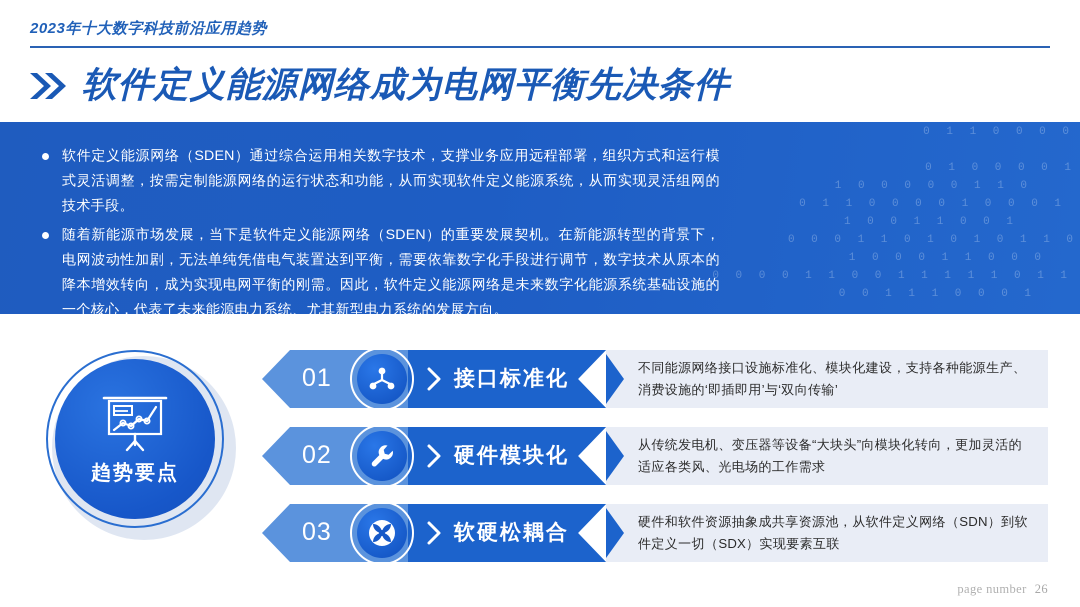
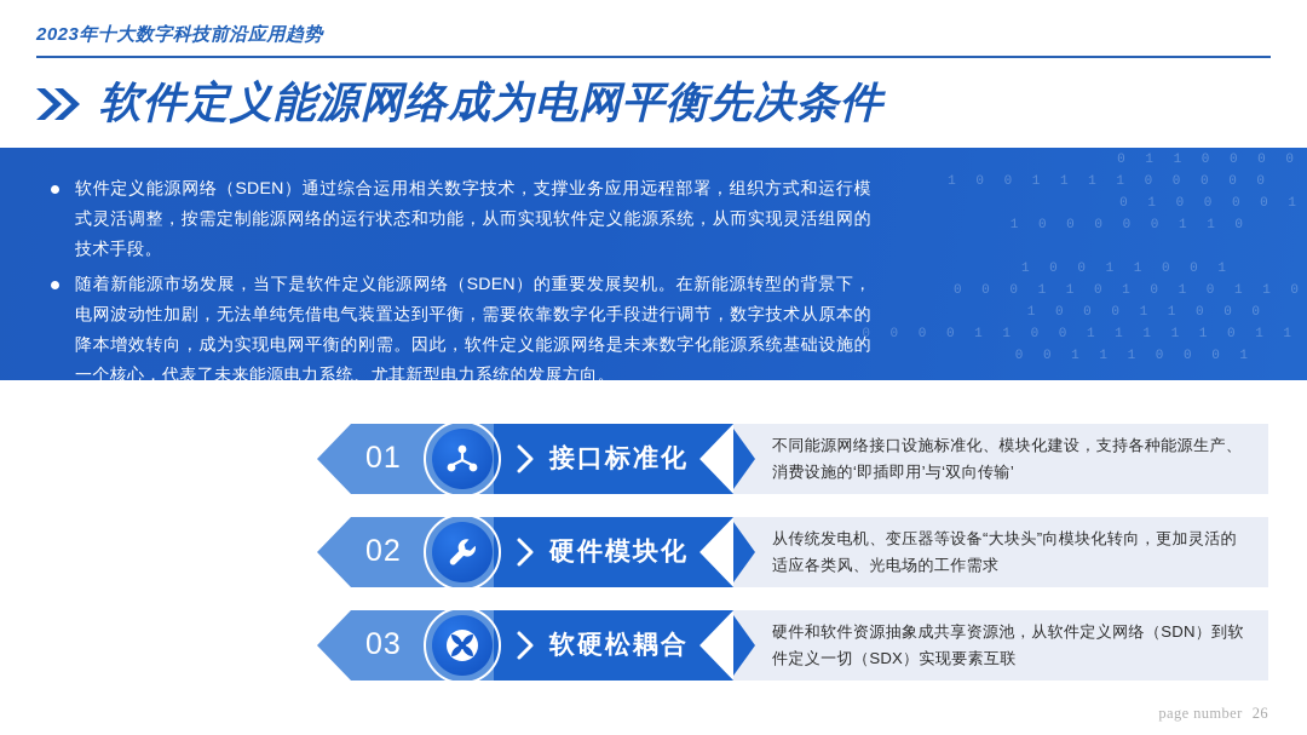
  2023年十大数字科技前沿应用趋势
  软件定义能源网络成为电网平衡先决条件
  0 1 1 0 0 0 0
+ 1 0 0 1 1 1 1 0 0 0 0 0
  0 1 0 0 0 0 1
  1 0 0 0 0 0 1 1 0
- 0 1 1 0 0 0 0 1 0 0 0 1
  1 0 0 1 1 0 0 1
  0 0 0 1 1 0 1 0 1 0 1 1 0
  1 0 0 0 1 1 0 0 0
  0 0 0 0 1 1 0 0 1 1 1 1 1 0 1 1
  0 0 1 1 1 0 0 0 1
  软件定义能源网络（SDEN）通过综合运用相关数字技术，支撑业务应用远程部署，组织方式和运行模式灵活调整，按需定制能源网络的运行状态和功能，从而实现软件定义能源系统，从而实现灵活组网的技术手段。
  随着新能源市场发展，当下是软件定义能源网络（SDEN）的重要发展契机。在新能源转型的背景下，电网波动性加剧，无法单纯凭借电气装置达到平衡，需要依靠数字化手段进行调节，数字技术从原本的降本增效转向，成为实现电网平衡的刚需。因此，软件定义能源网络是未来数字化能源系统基础设施的一个核心，代表了未来能源电力系统、尤其新型电力系统的发展方向。
- 趋势要点
  01
  接口标准化
  不同能源网络接口设施标准化、模块化建设，支持各种能源生产、消费设施的‘即插即用’与‘双向传输’
  02
  硬件模块化
  从传统发电机、变压器等设备“大块头”向模块化转向，更加灵活的适应各类风、光电场的工作需求
  03
  软硬松耦合
  硬件和软件资源抽象成共享资源池，从软件定义网络（SDN）到软件定义一切（SDX）实现要素互联
  page number 26
